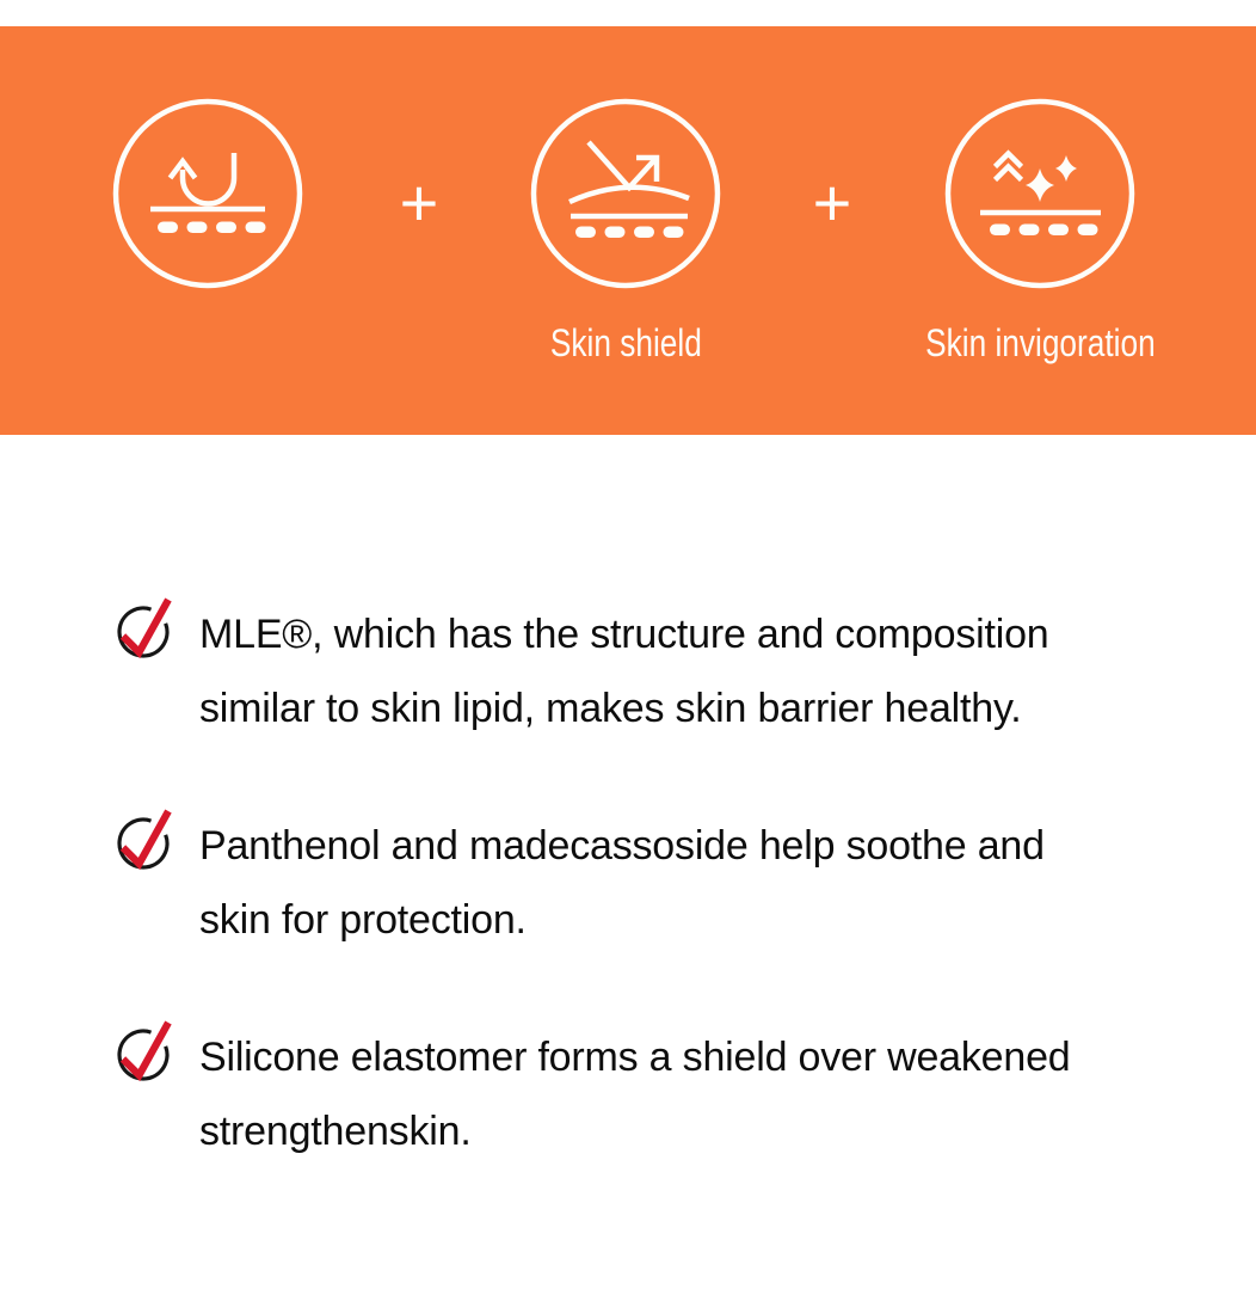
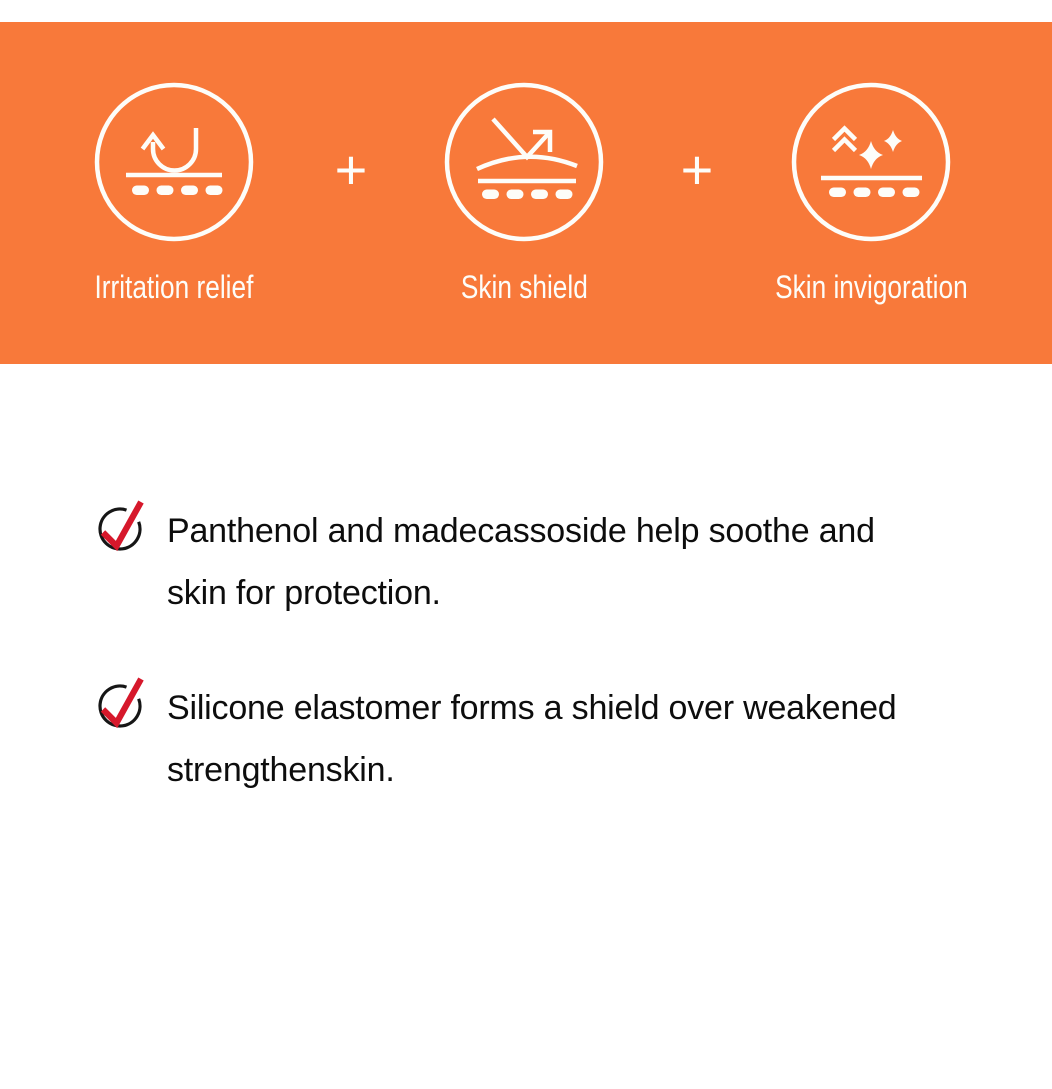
+ Irritation relief
  +
  Skin shield
  +
  Skin invigoration
- MLE®, which has the structure and composition
- similar to skin lipid, makes skin barrier healthy.
  Panthenol and madecassoside help soothe and
  skin for protection.
  Silicone elastomer forms a shield over weakened
  strengthenskin.
